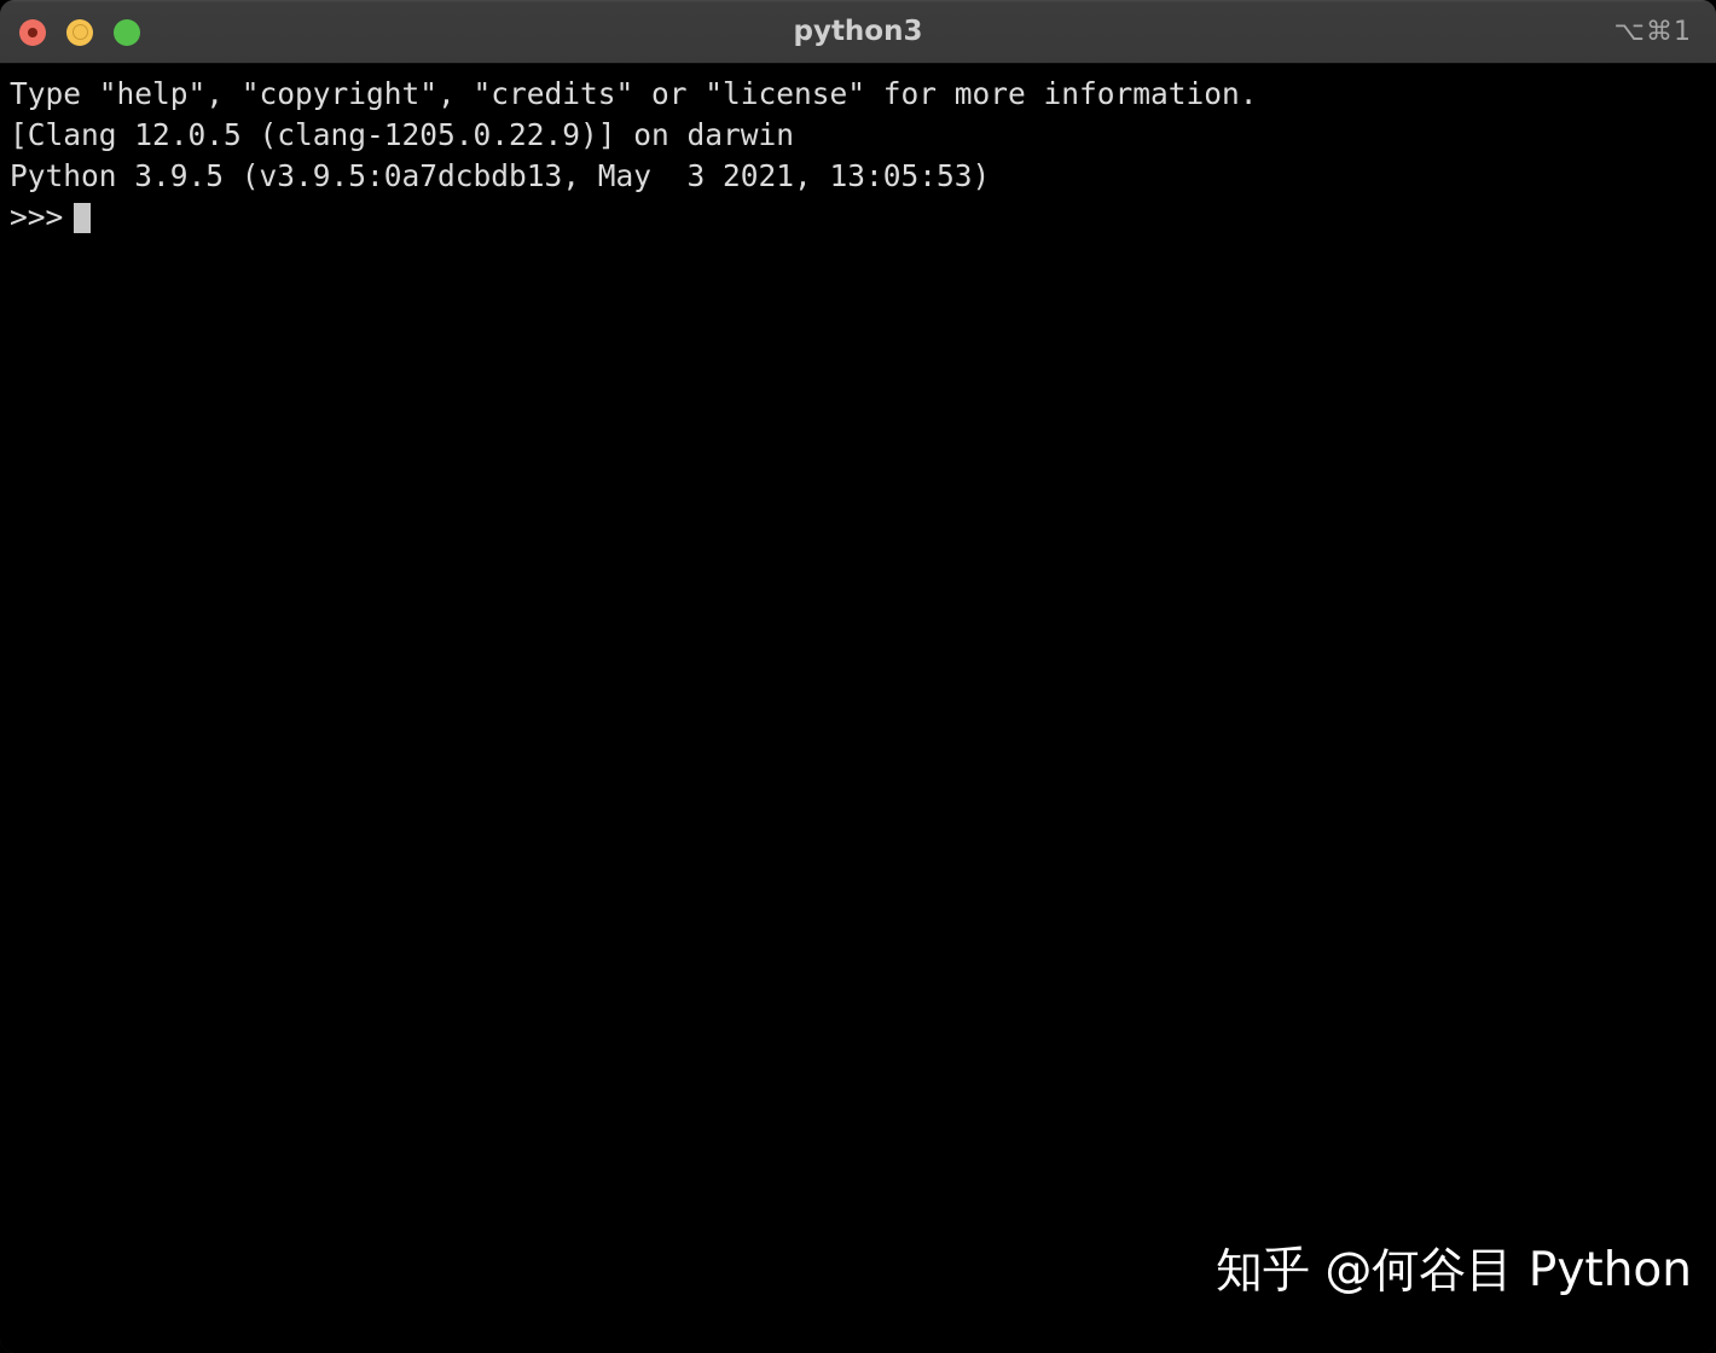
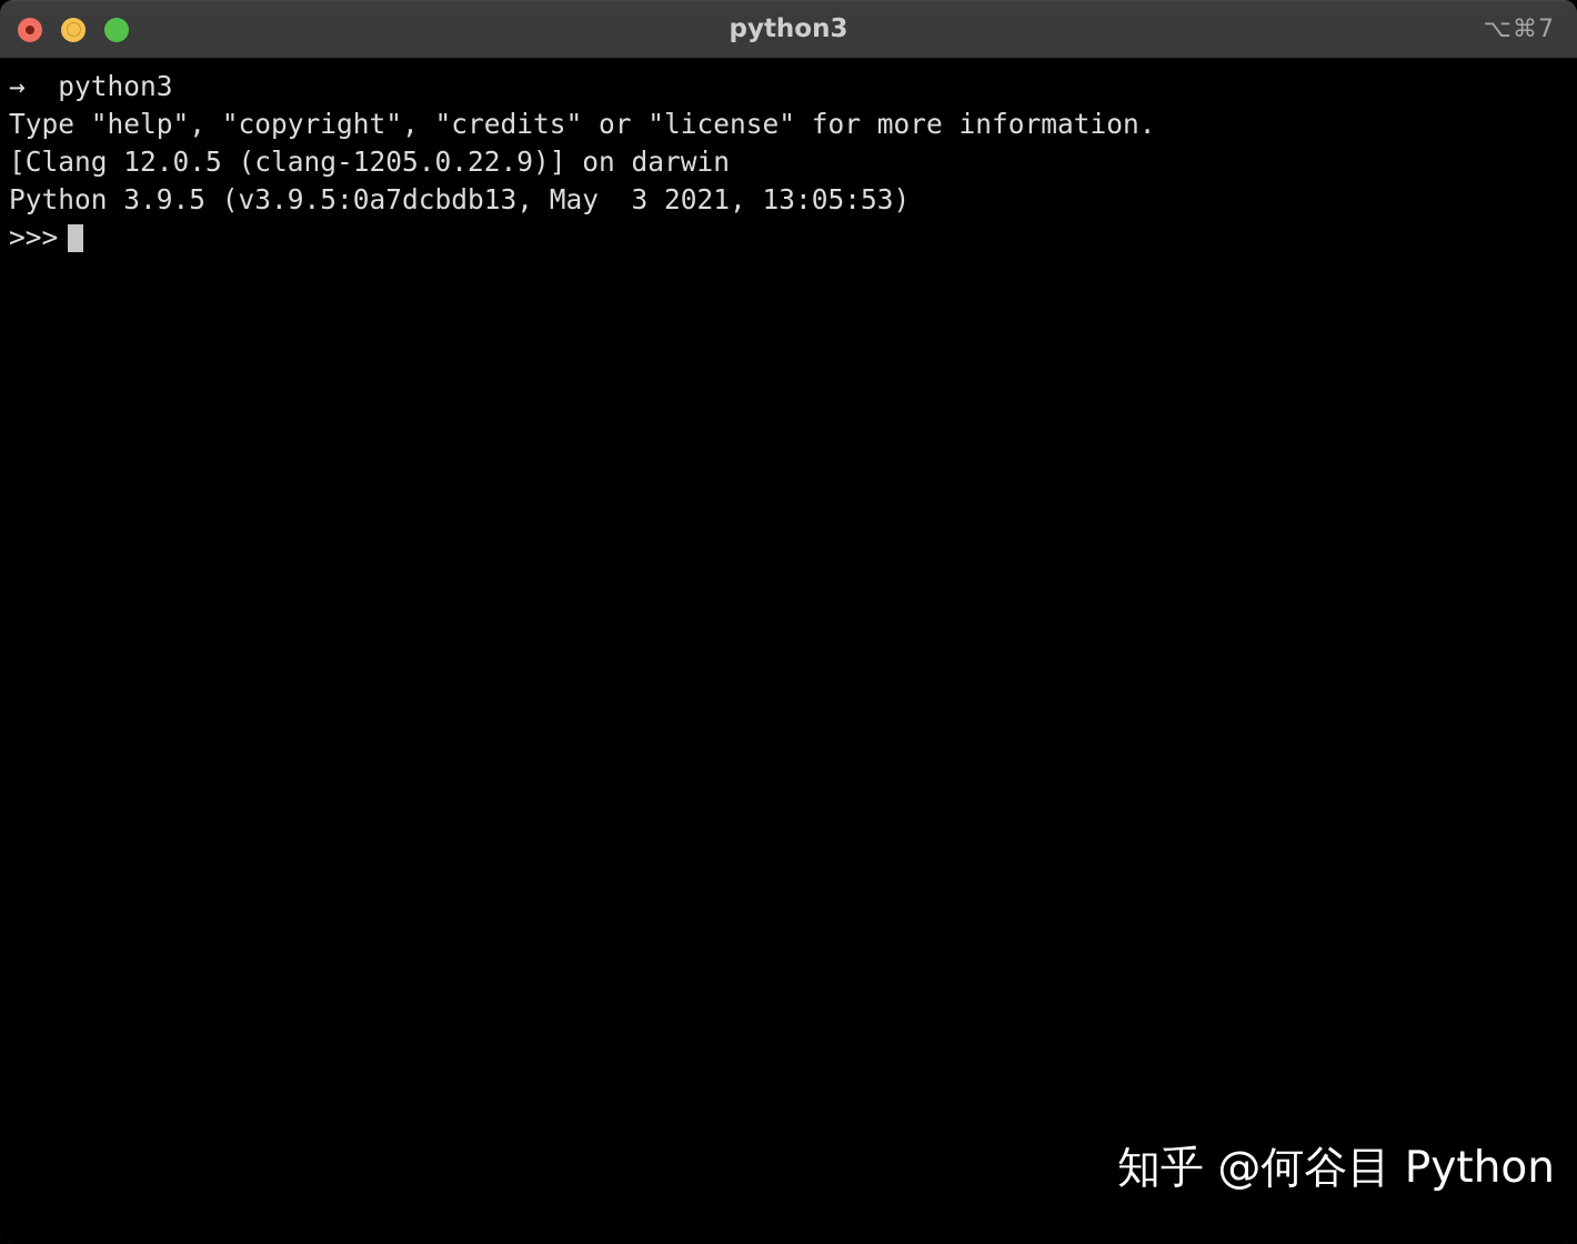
  python3
- ⌥⌘1
+ ⌥⌘7
+ → python3
  Type "help", "copyright", "credits" or "license" for more information.
  [Clang 12.0.5 (clang-1205.0.22.9)] on darwin
  Python 3.9.5 (v3.9.5:0a7dcbdb13, May 3 2021, 13:05:53)
  >>>
  知乎 @何谷目 Python
